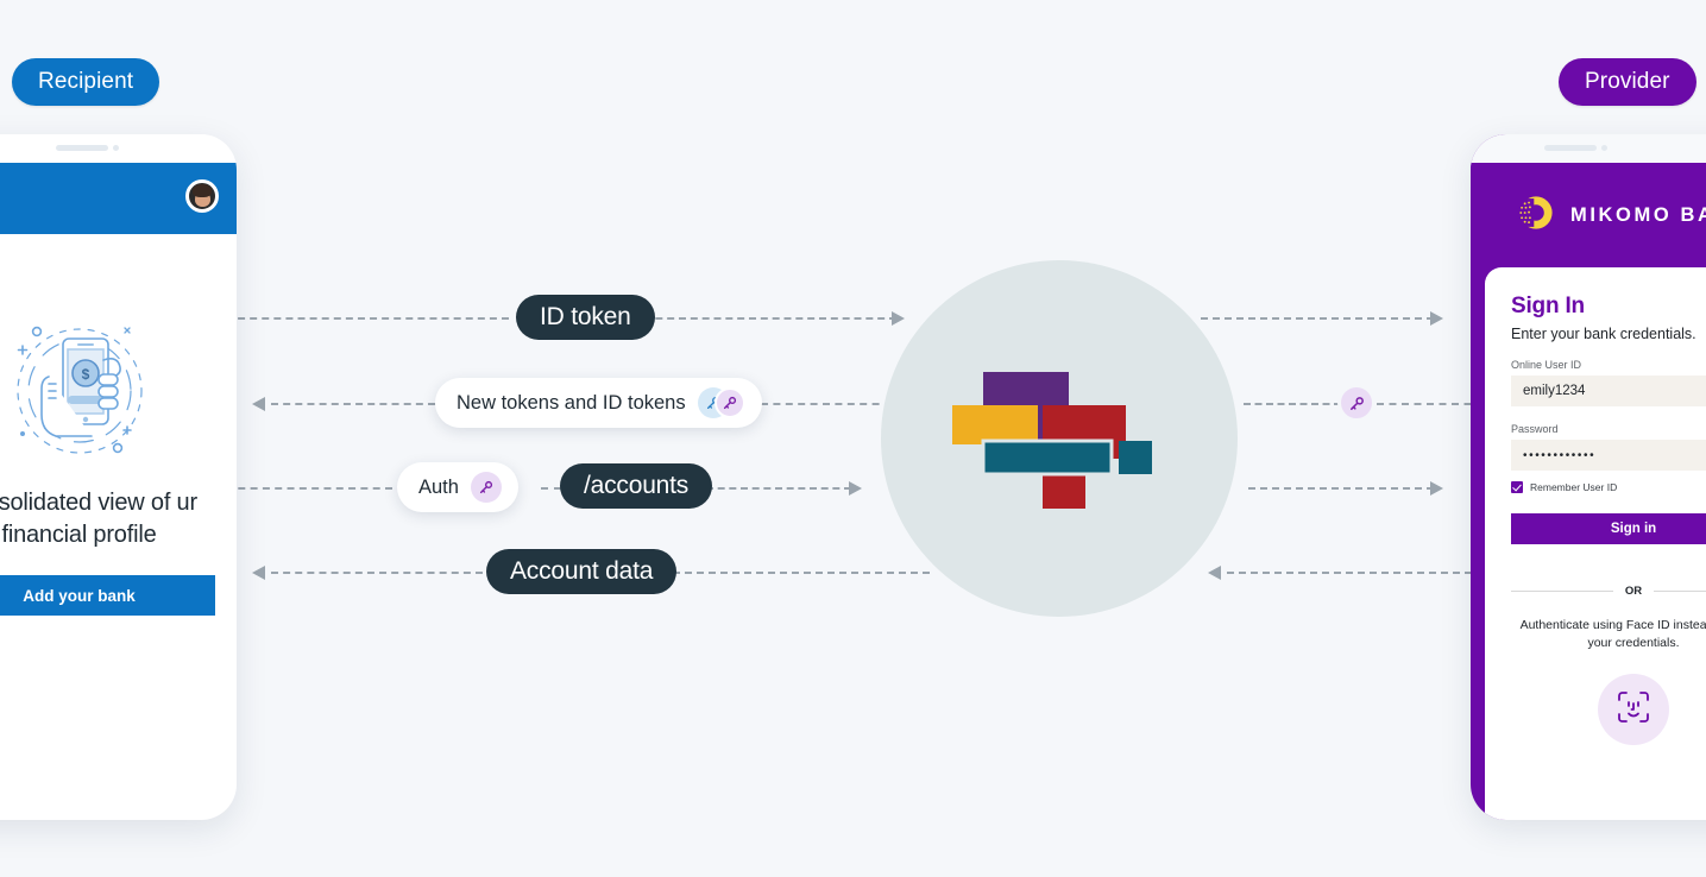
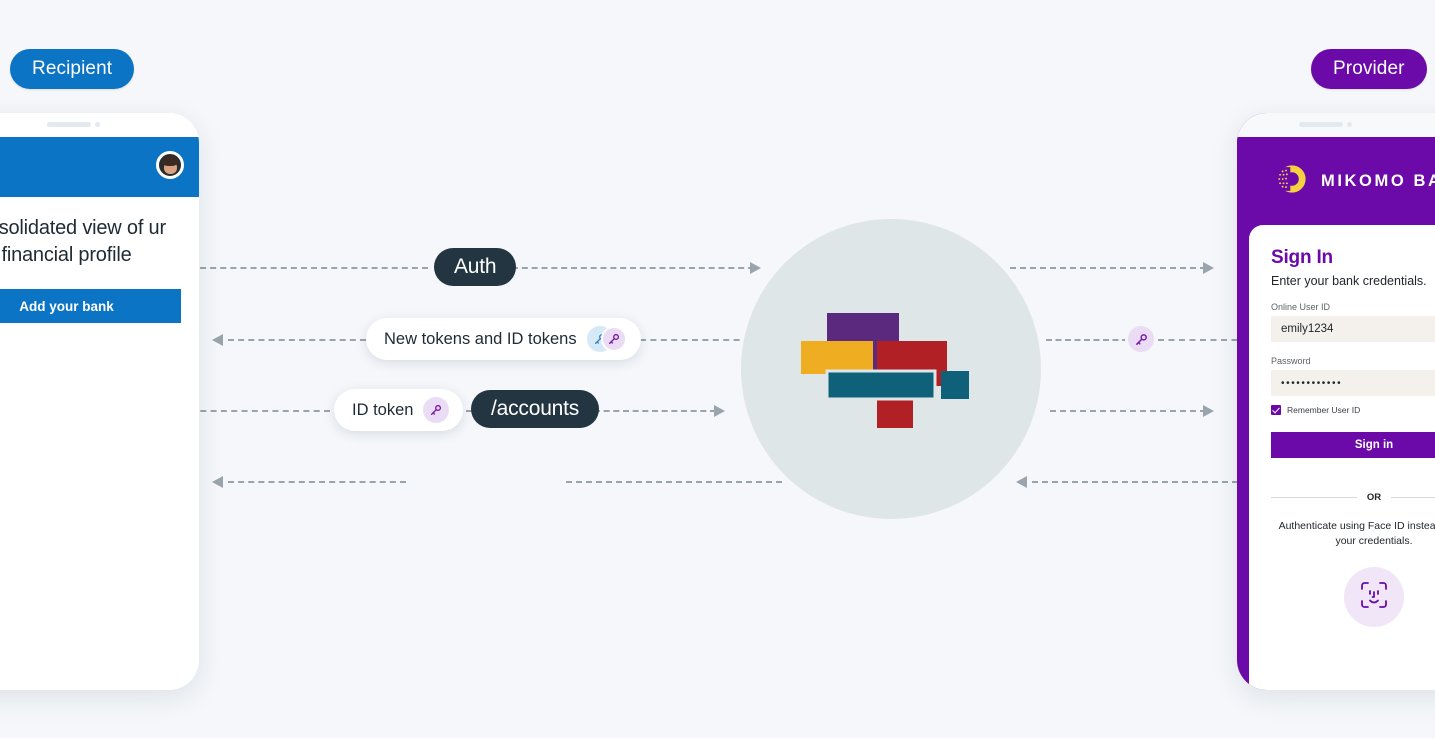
- ID token
+ Auth
  New tokens and ID tokens
- Auth
+ ID token
  /accounts
- Account data
- $
  solidated view of ur financial profile
  Add your bank
  MIKOMO B
  Sign In
  Enter your bank credentials.
  Online User ID
  emily1234
  Password
  ••••••••••••
  Remember User ID
  Sign in
  OR
  Authenticate using Face ID instea your credentials.
  Recipient
  Provider
